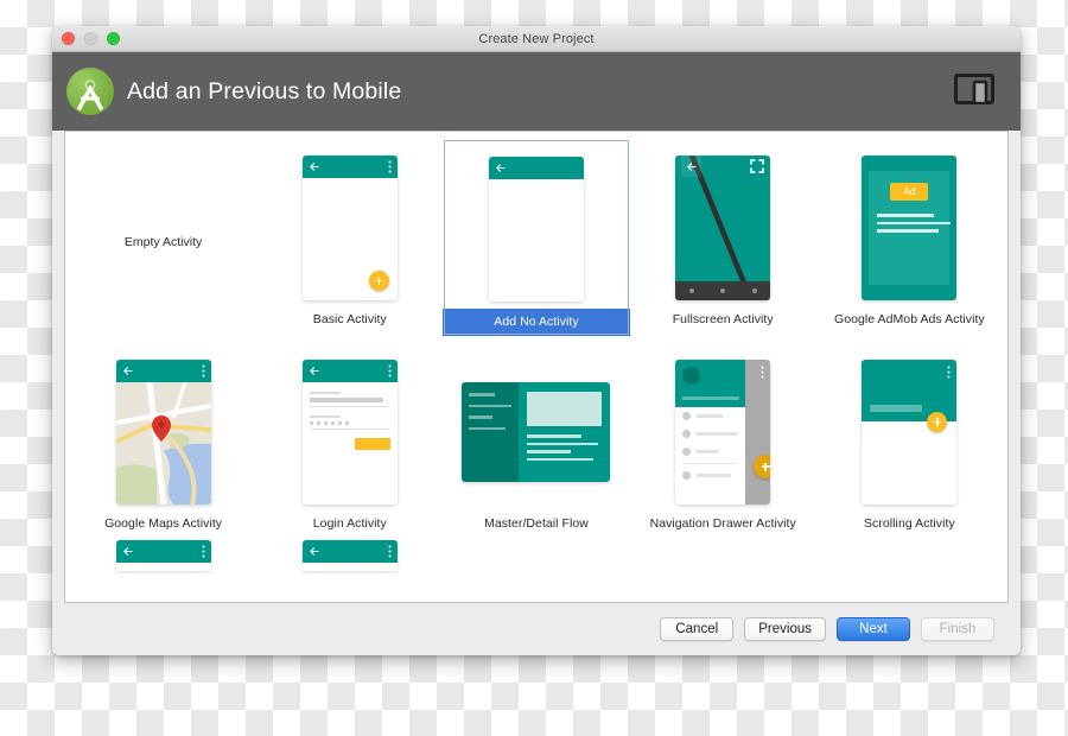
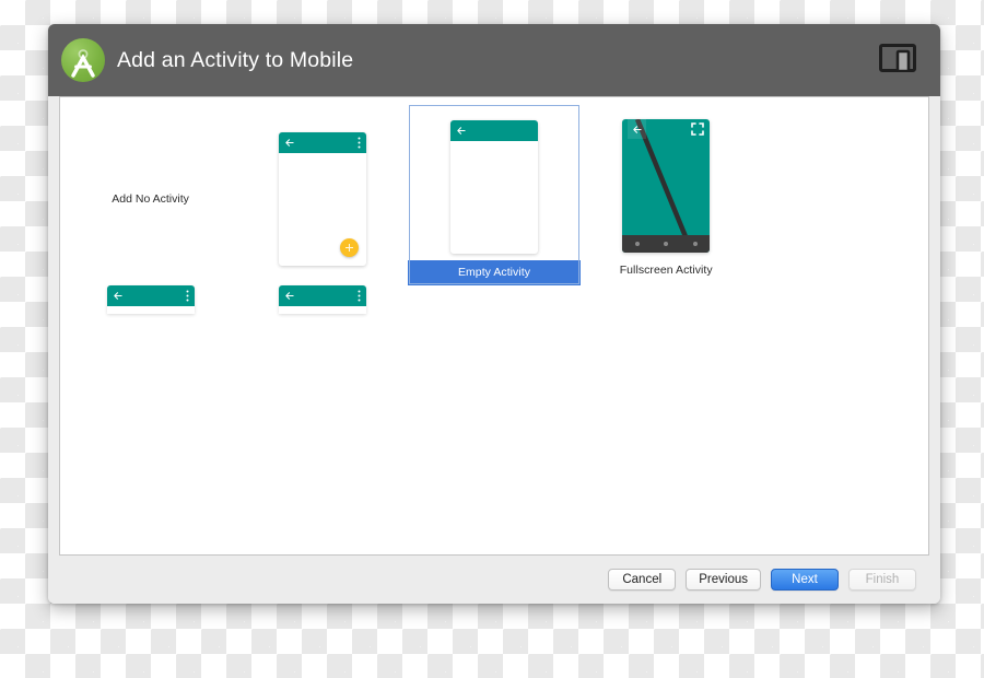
- Create New Project
- Add an Previous to Mobile
+ Add an Activity to Mobile
- Empty Activity
+ Add No Activity
- Basic Activity
- Add No Activity
+ Empty Activity
  Fullscreen Activity
- Ad
- Google AdMob Ads Activity
- Google Maps Activity
- Login Activity
- Master/Detail Flow
- Navigation Drawer Activity
- Scrolling Activity
  Cancel
  Previous
  Next
  Finish
